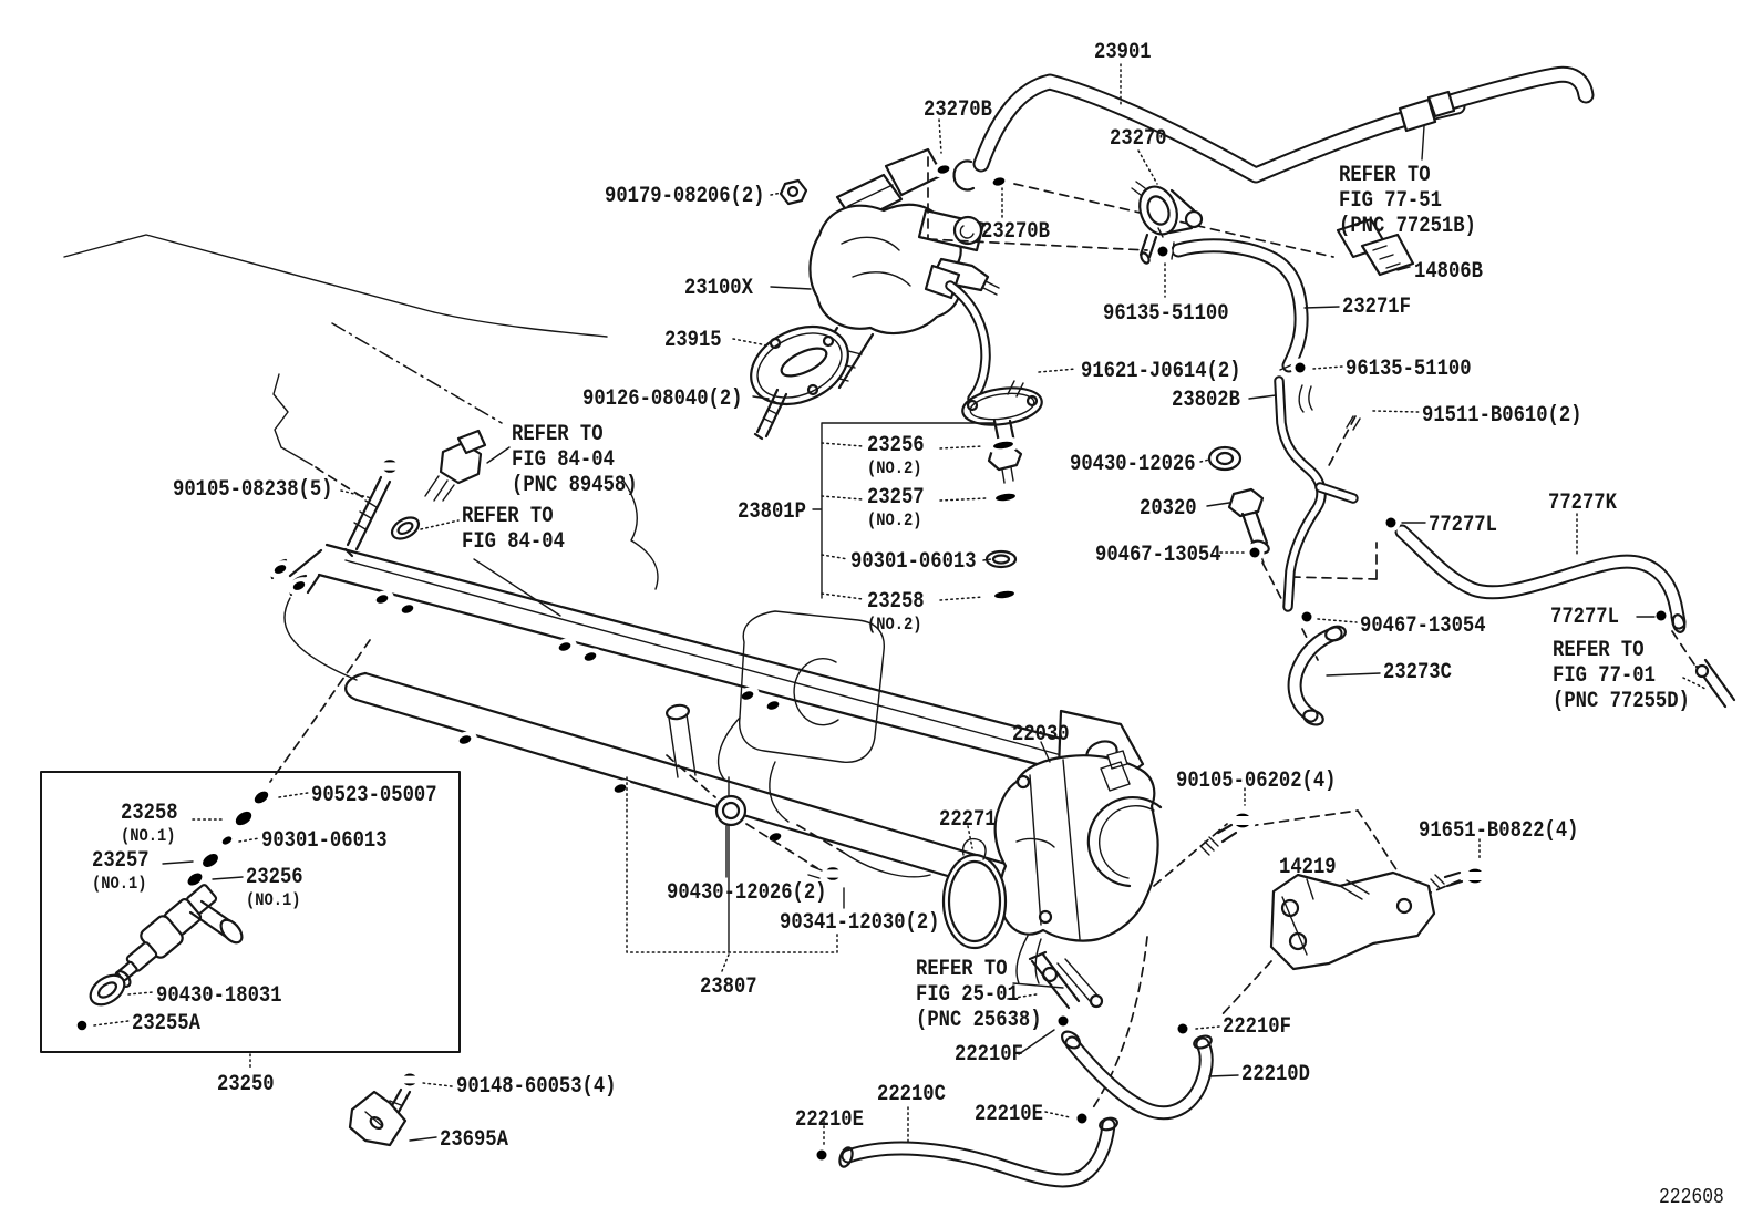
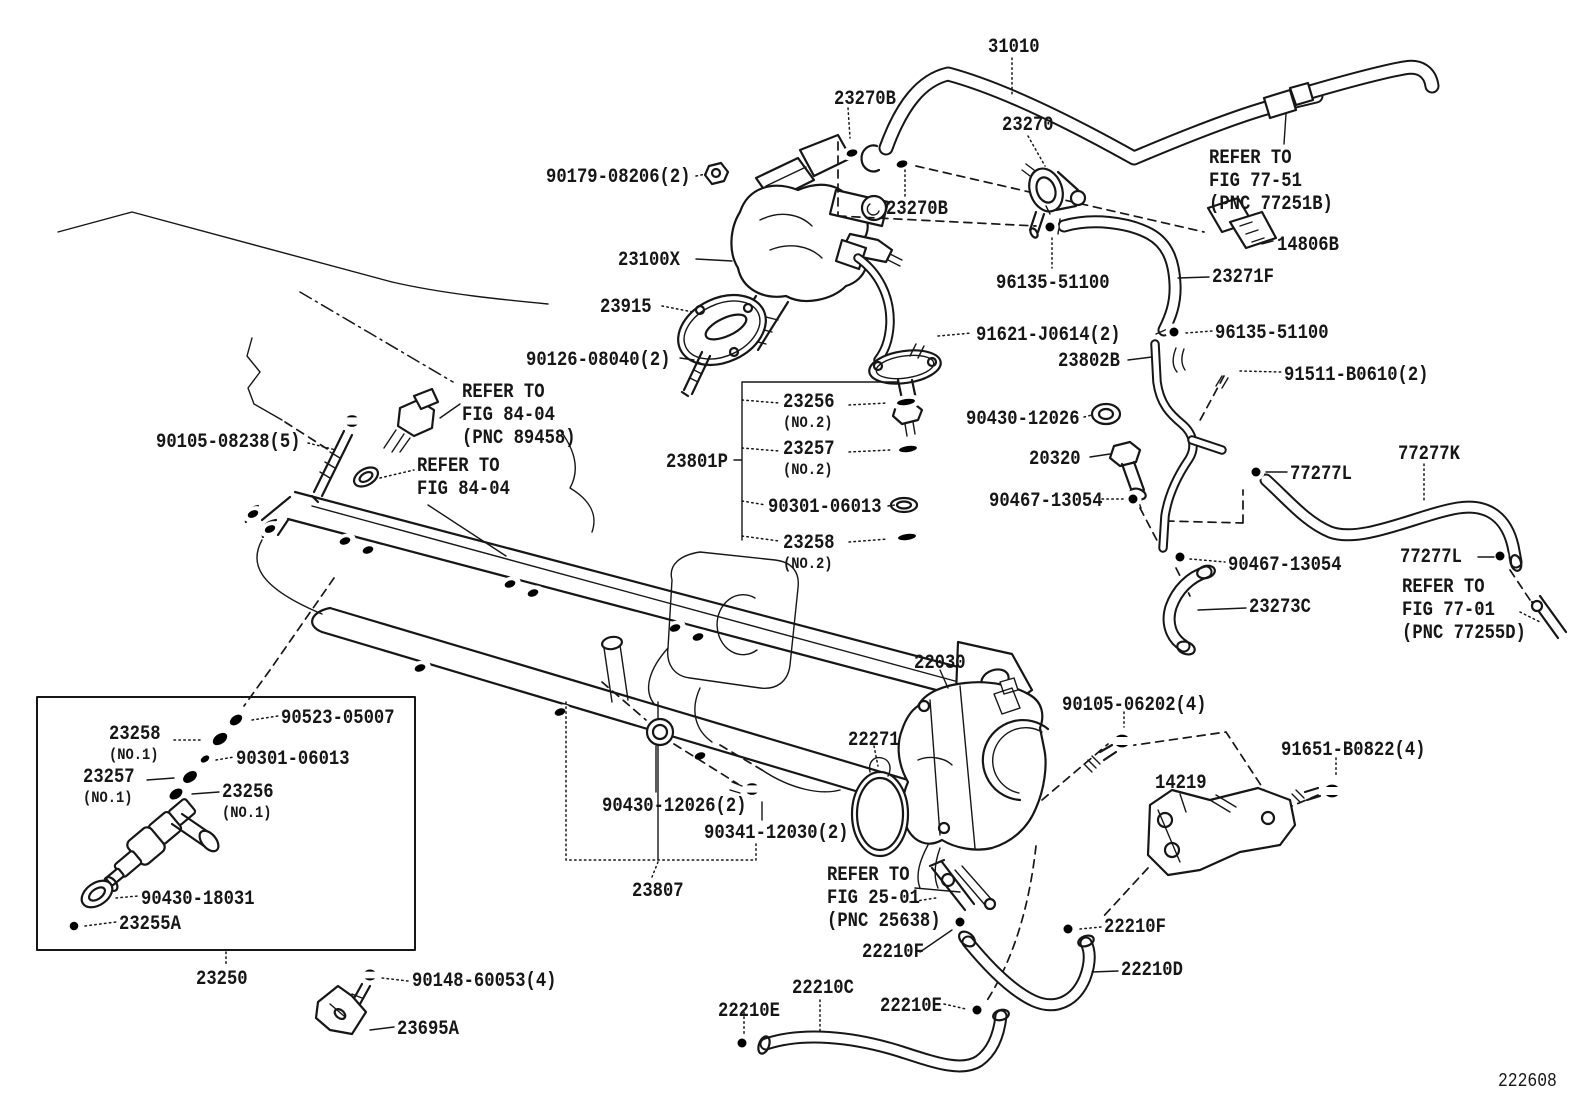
- 23901
+ 31010
  23270B
  23270
  REFER TO
  FIG 77-51
  (PNC 77251B)
  90179-08206(2)
  23270B
  14806B
  23100X
  96135-51100
  23271F
  23915
  91621-J0614(2)
  96135-51100
  90126-08040(2)
  23802B
  91511-B0610(2)
  REFER TO
  FIG 84-04
  (PNC 89458)
  23256
  (NO.2)
  90430-12026
  90105-08238(5)
  23257
  (NO.2)
  20320
  77277L
  77277K
  REFER TO
  FIG 84-04
  23801P
  90301-06013
  90467-13054
  23258
  (NO.2)
  90467-13054
  77277L
  REFER TO
  FIG 77-01
  (PNC 77255D)
  23273C
  22030
  90105-06202(4)
  90523-05007
  23258
  (NO.1)
  22271
  91651-B0822(4)
  90301-06013
  14219
  23257
  (NO.1)
  23256
  (NO.1)
  90430-12026(2)
  90341-12030(2)
  REFER TO
  FIG 25-01
  (PNC 25638)
  90430-18031
  23807
  22210F
  23255A
  22210F
  23250
  90148-60053(4)
  22210C
  22210D
  22210E
  22210E
  23695A
  222608
